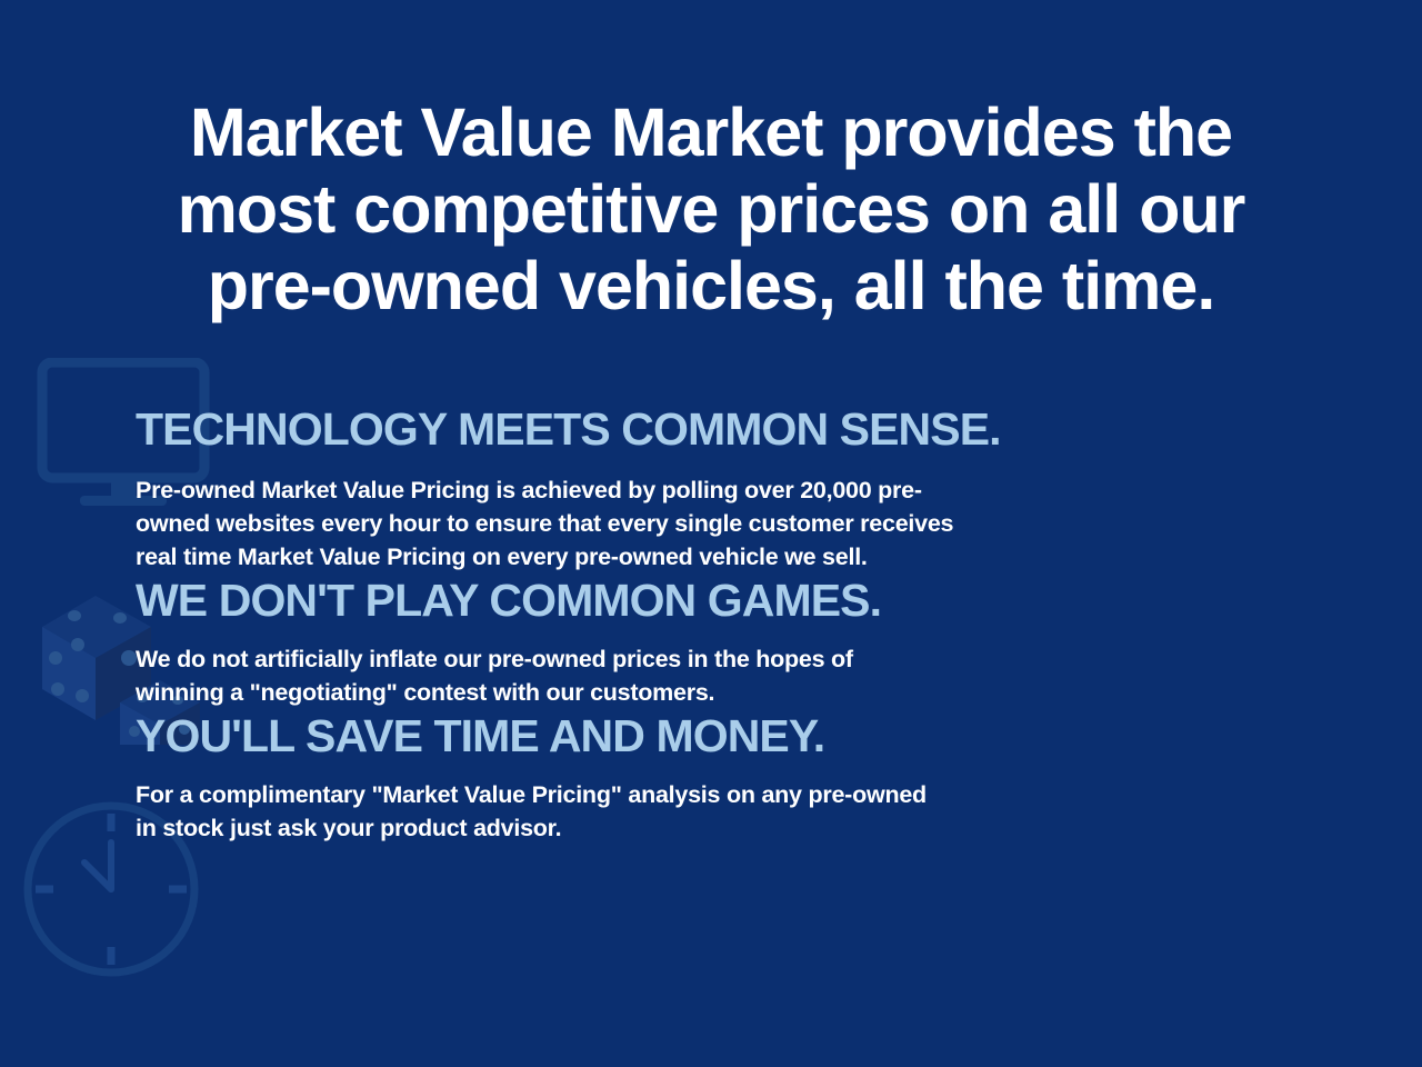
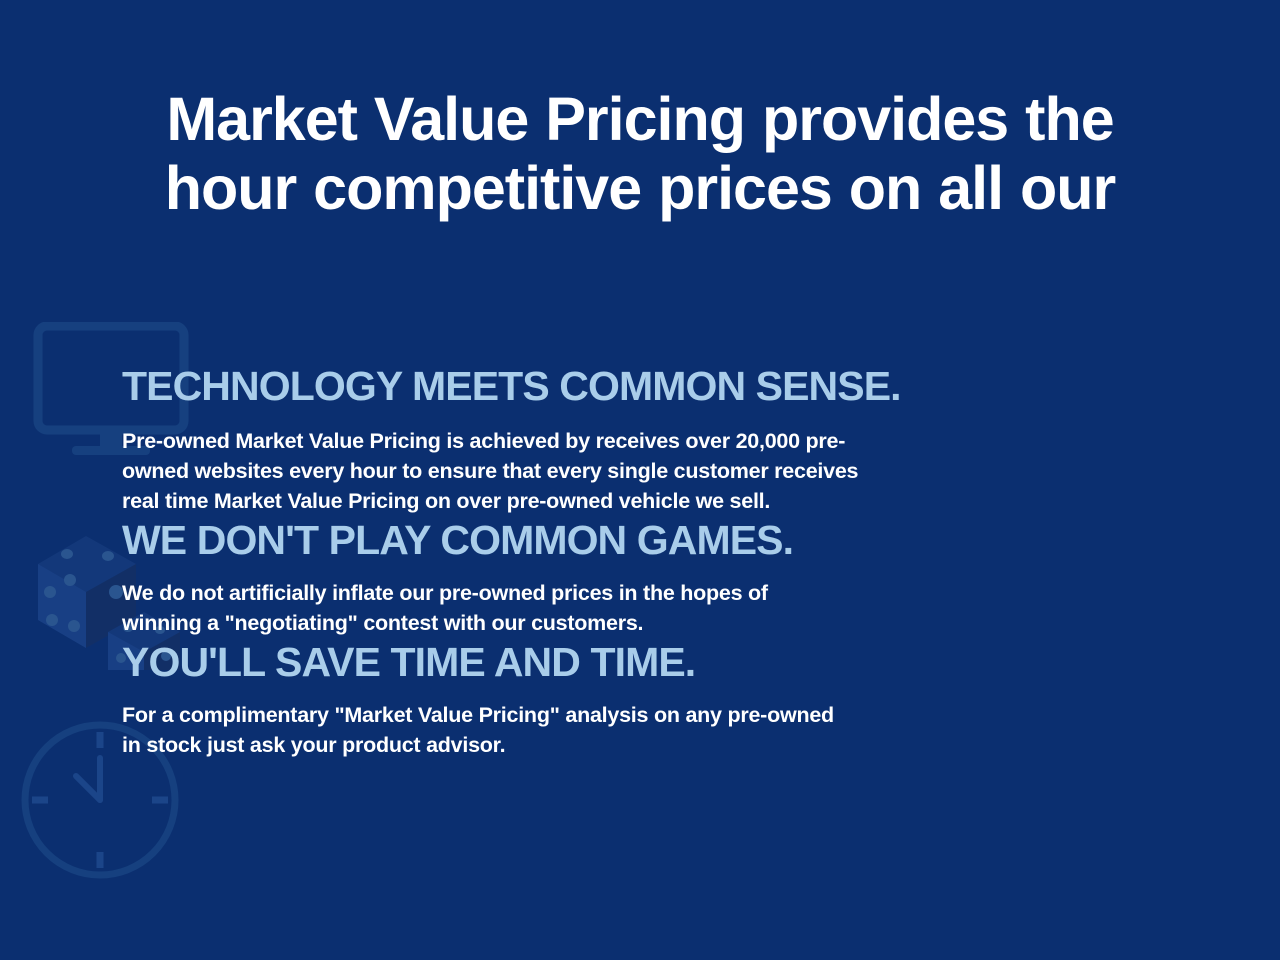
- Market Value Market provides the
+ Market Value Pricing provides the
- most competitive prices on all our
+ hour competitive prices on all our
- pre-owned vehicles, all the time.
  TECHNOLOGY MEETS COMMON SENSE.
- Pre-owned Market Value Pricing is achieved by polling over 20,000 pre-
+ Pre-owned Market Value Pricing is achieved by receives over 20,000 pre-
  owned websites every hour to ensure that every single customer receives
- real time Market Value Pricing on every pre-owned vehicle we sell.
+ real time Market Value Pricing on over pre-owned vehicle we sell.
  WE DON'T PLAY COMMON GAMES.
  We do not artificially inflate our pre-owned prices in the hopes of
  winning a "negotiating" contest with our customers.
- YOU'LL SAVE TIME AND MONEY.
+ YOU'LL SAVE TIME AND TIME.
  For a complimentary "Market Value Pricing" analysis on any pre-owned
  in stock just ask your product advisor.
